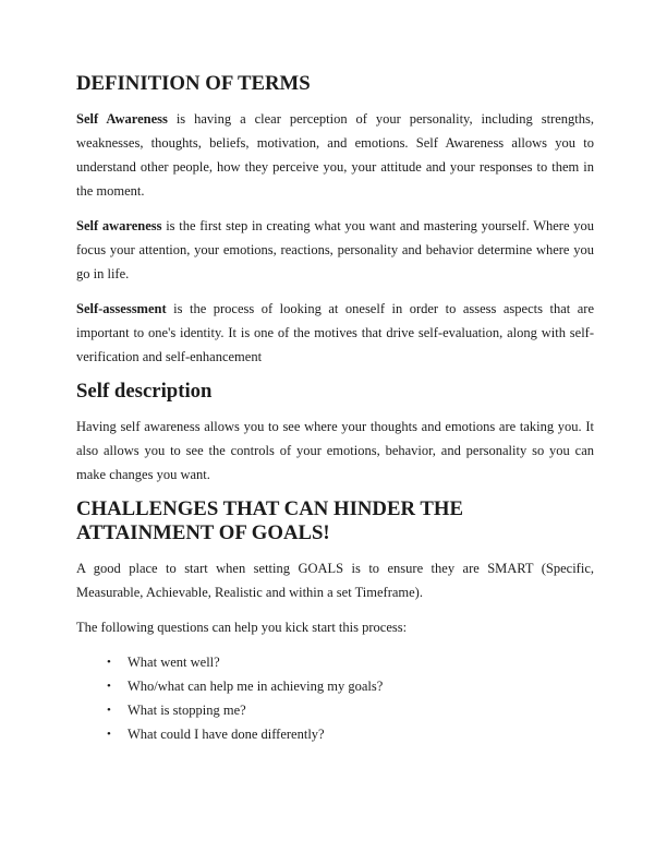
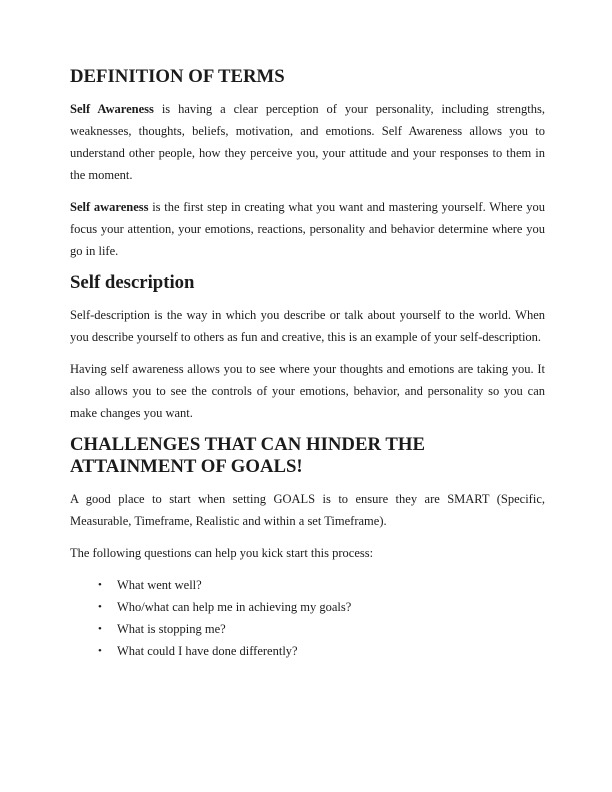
  DEFINITION OF TERMS
  Self Awareness is having a clear perception of your personality, including strengths, weaknesses, thoughts, beliefs, motivation, and emotions. Self Awareness allows you to understand other people, how they perceive you, your attitude and your responses to them in the moment.
  Self awareness is the first step in creating what you want and mastering yourself. Where you focus your attention, your emotions, reactions, personality and behavior determine where you go in life.
- Self-assessment is the process of looking at oneself in order to assess aspects that are important to one's identity. It is one of the motives that drive self-evaluation, along with self-verification and self-enhancement
  Self description
+ Self-description is the way in which you describe or talk about yourself to the world. When you describe yourself to others as fun and creative, this is an example of your self-description.
  Having self awareness allows you to see where your thoughts and emotions are taking you. It also allows you to see the controls of your emotions, behavior, and personality so you can make changes you want.
  CHALLENGES THAT CAN HINDER THE ATTAINMENT OF GOALS!
- A good place to start when setting GOALS is to ensure they are SMART (Specific, Measurable, Achievable, Realistic and within a set Timeframe).
+ A good place to start when setting GOALS is to ensure they are SMART (Specific, Measurable, Timeframe, Realistic and within a set Timeframe).
  The following questions can help you kick start this process:
  •
  What went well?
  •
  Who/what can help me in achieving my goals?
  •
  What is stopping me?
  •
  What could I have done differently?
